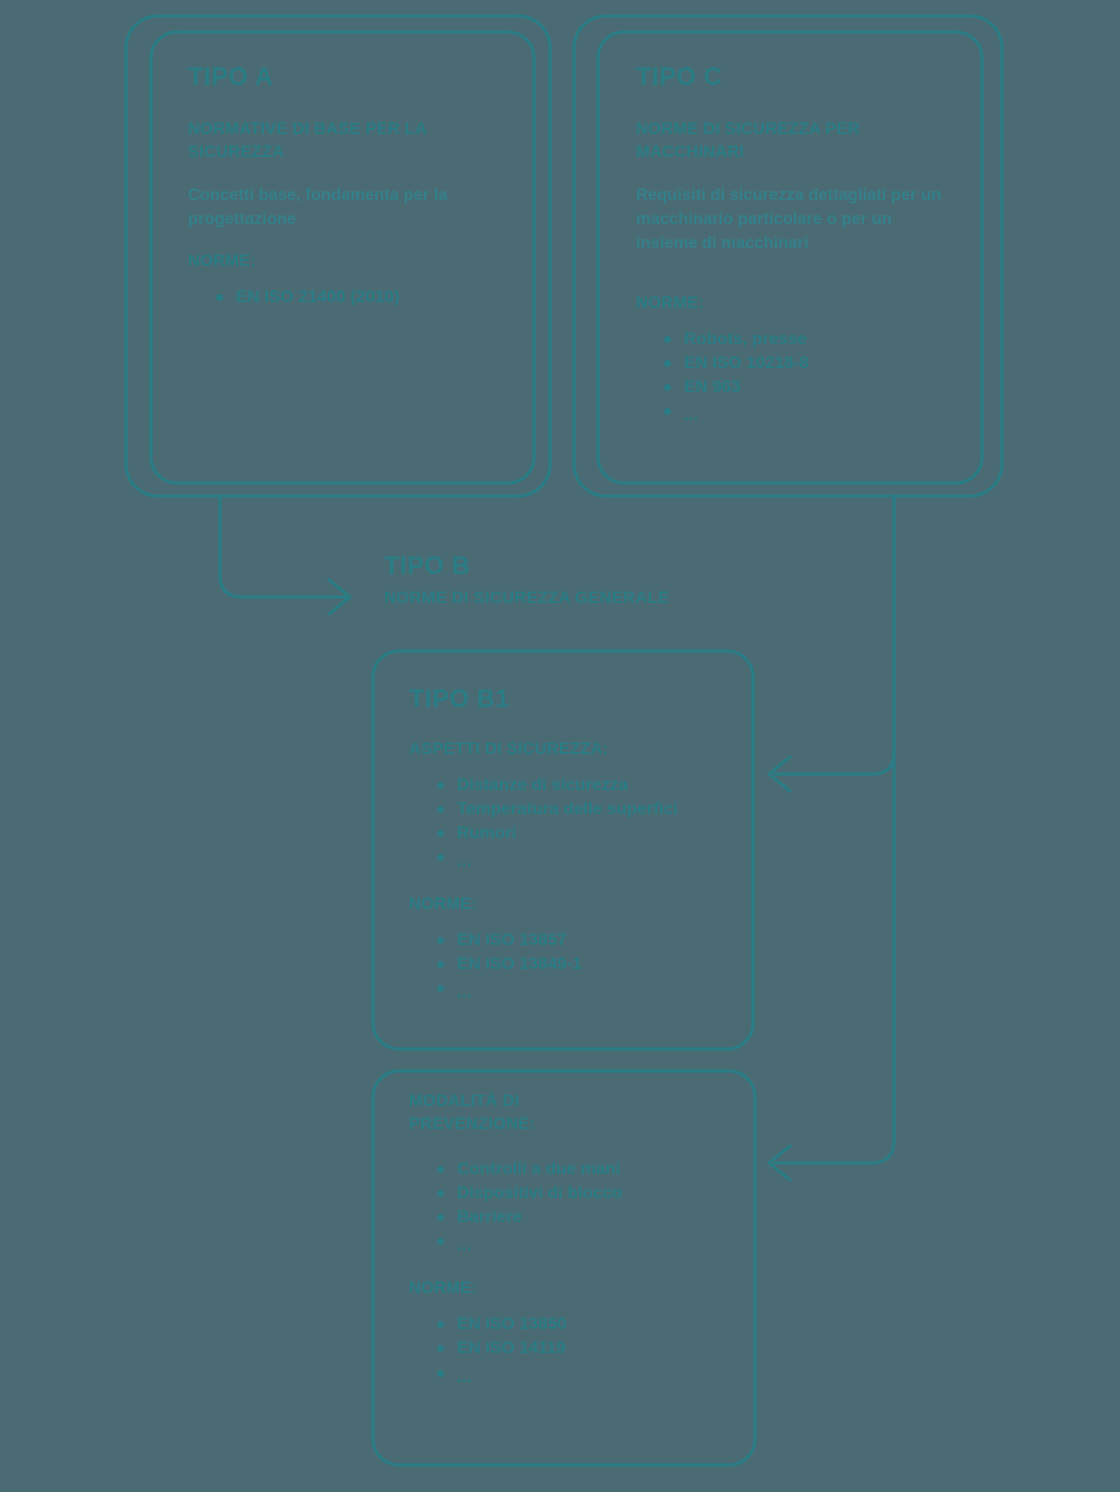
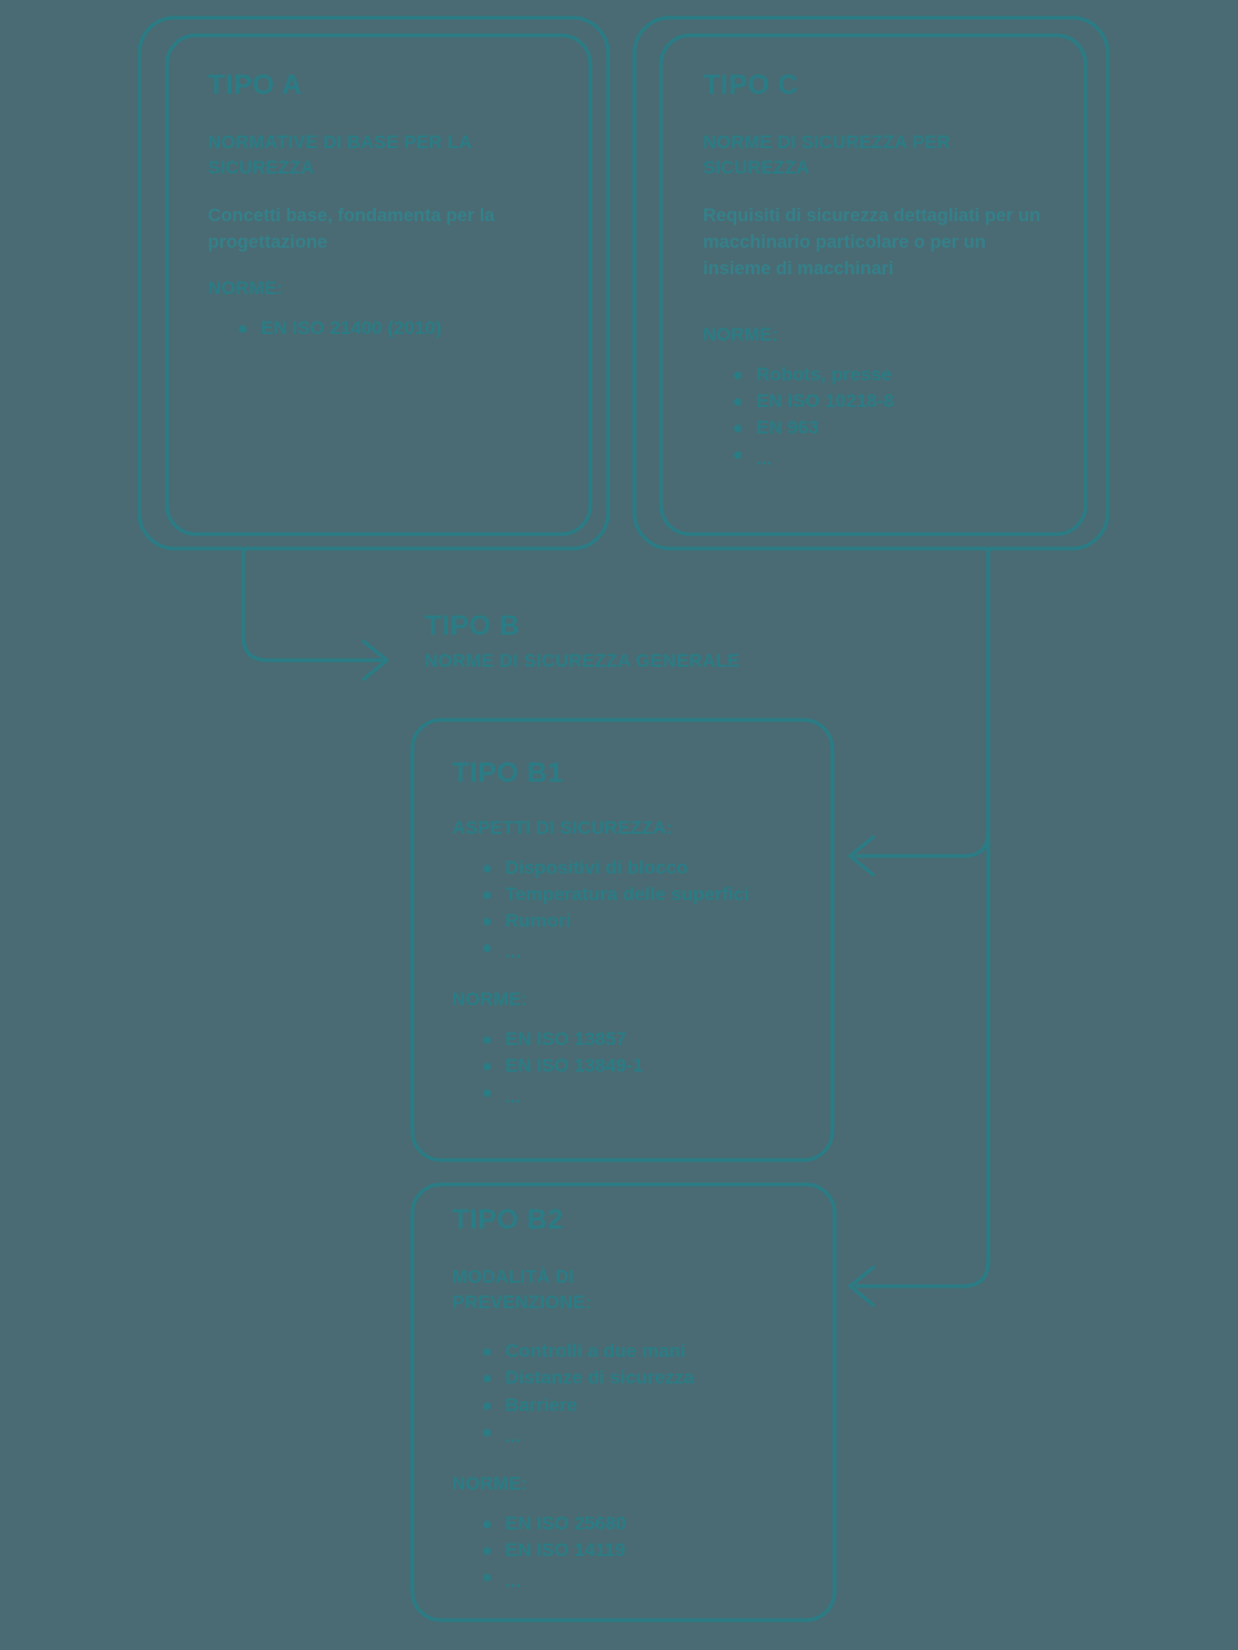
  TIPO A
  NORMATIVE DI BASE PER LA SICUREZZA
  NORME:
  EN ISO 21400 (2010)
  TIPO C
- NORME DI SICUREZZA PER MACCHINARI
+ NORME DI SICUREZZA PER SICUREZZA
  NORME:
  Robots, presse
  EN ISO 10218-8
  EN 963
  ...
  TIPO B
  NORME DI SICUREZZA GENERALE
  TIPO B1
  ASPETTI DI SICUREZZA:
- Distanze di sicurezza
+ Dispositivi di blocco
  Temperatura delle superfici
  Rumori
  ...
  NORME:
  EN ISO 13857
  EN ISO 13849-1
  ...
+ TIPO B2
  MODALITÀ DI PREVENZIONE:
  Controlli a due mani
- Dispositivi di blocco
+ Distanze di sicurezza
  Barriere
  ...
  NORME:
- EN ISO 13850
+ EN ISO 25680
  EN ISO 14119
  ...
